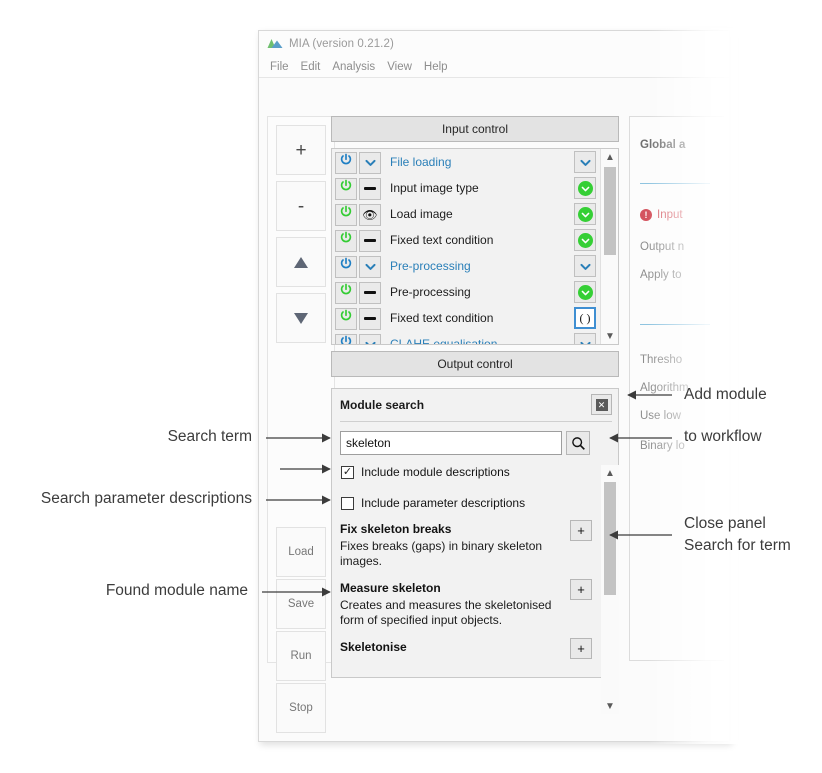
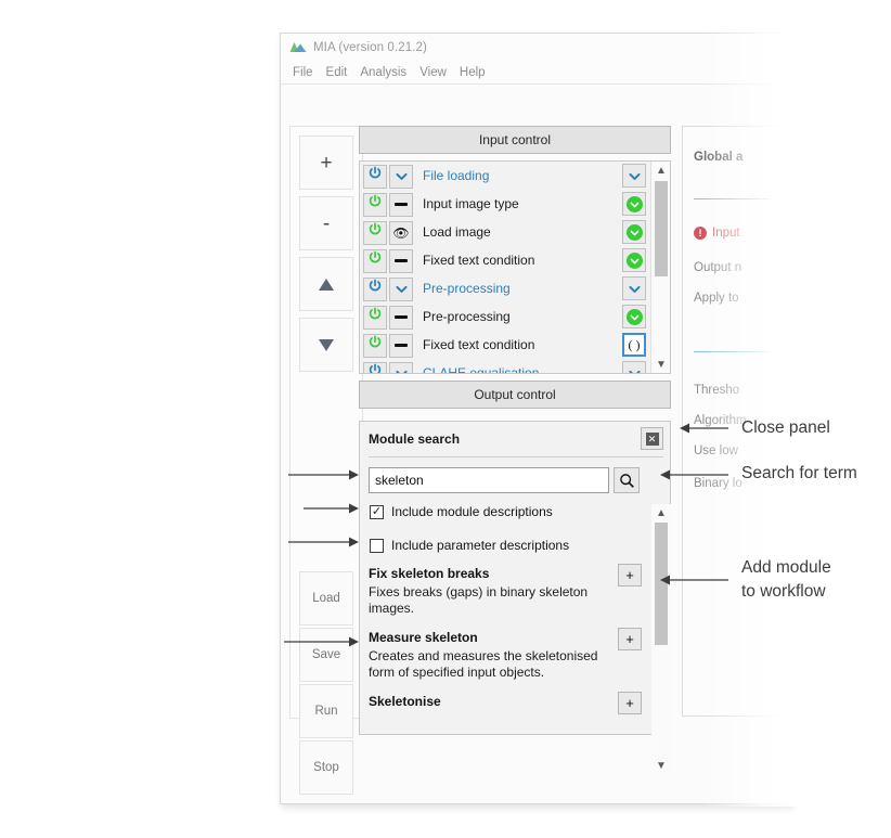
- Search term
- Search parameter descriptions
- Found module name
- Add module
+ Close panel
- to workflow
+ Search for term
- Close panel
+ Add module
- Search for term
+ to workflow
